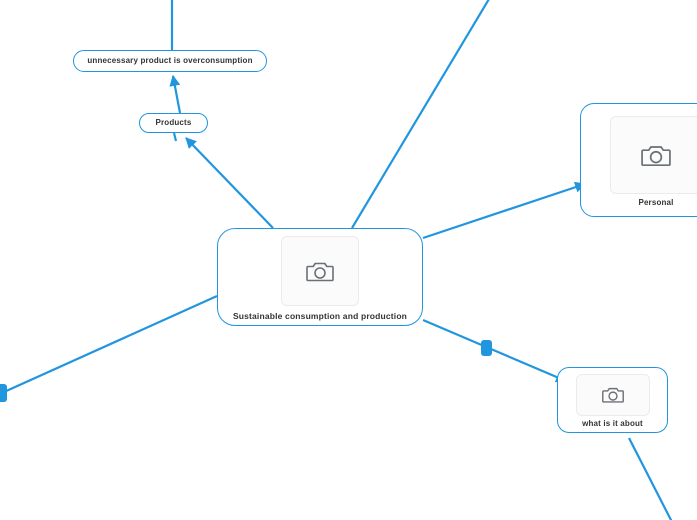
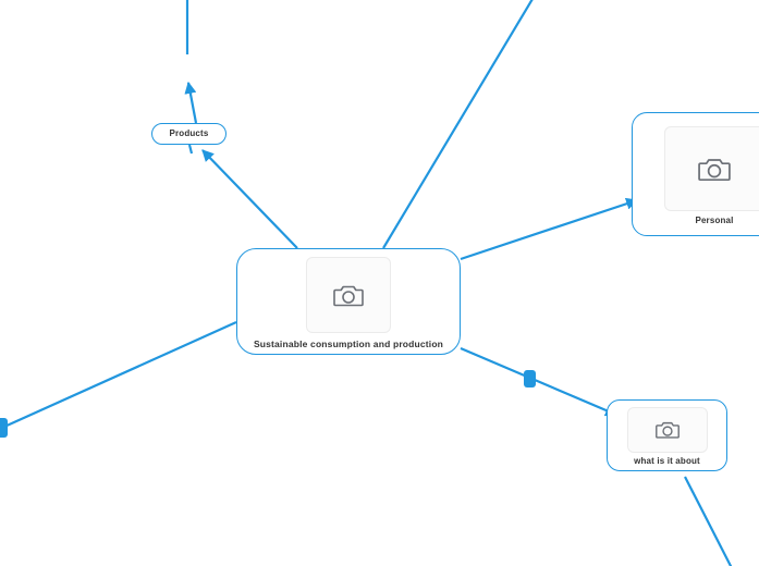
- unnecessary product is overconsumption
  Products
  Sustainable consumption and production
  Personal
  what is it about
